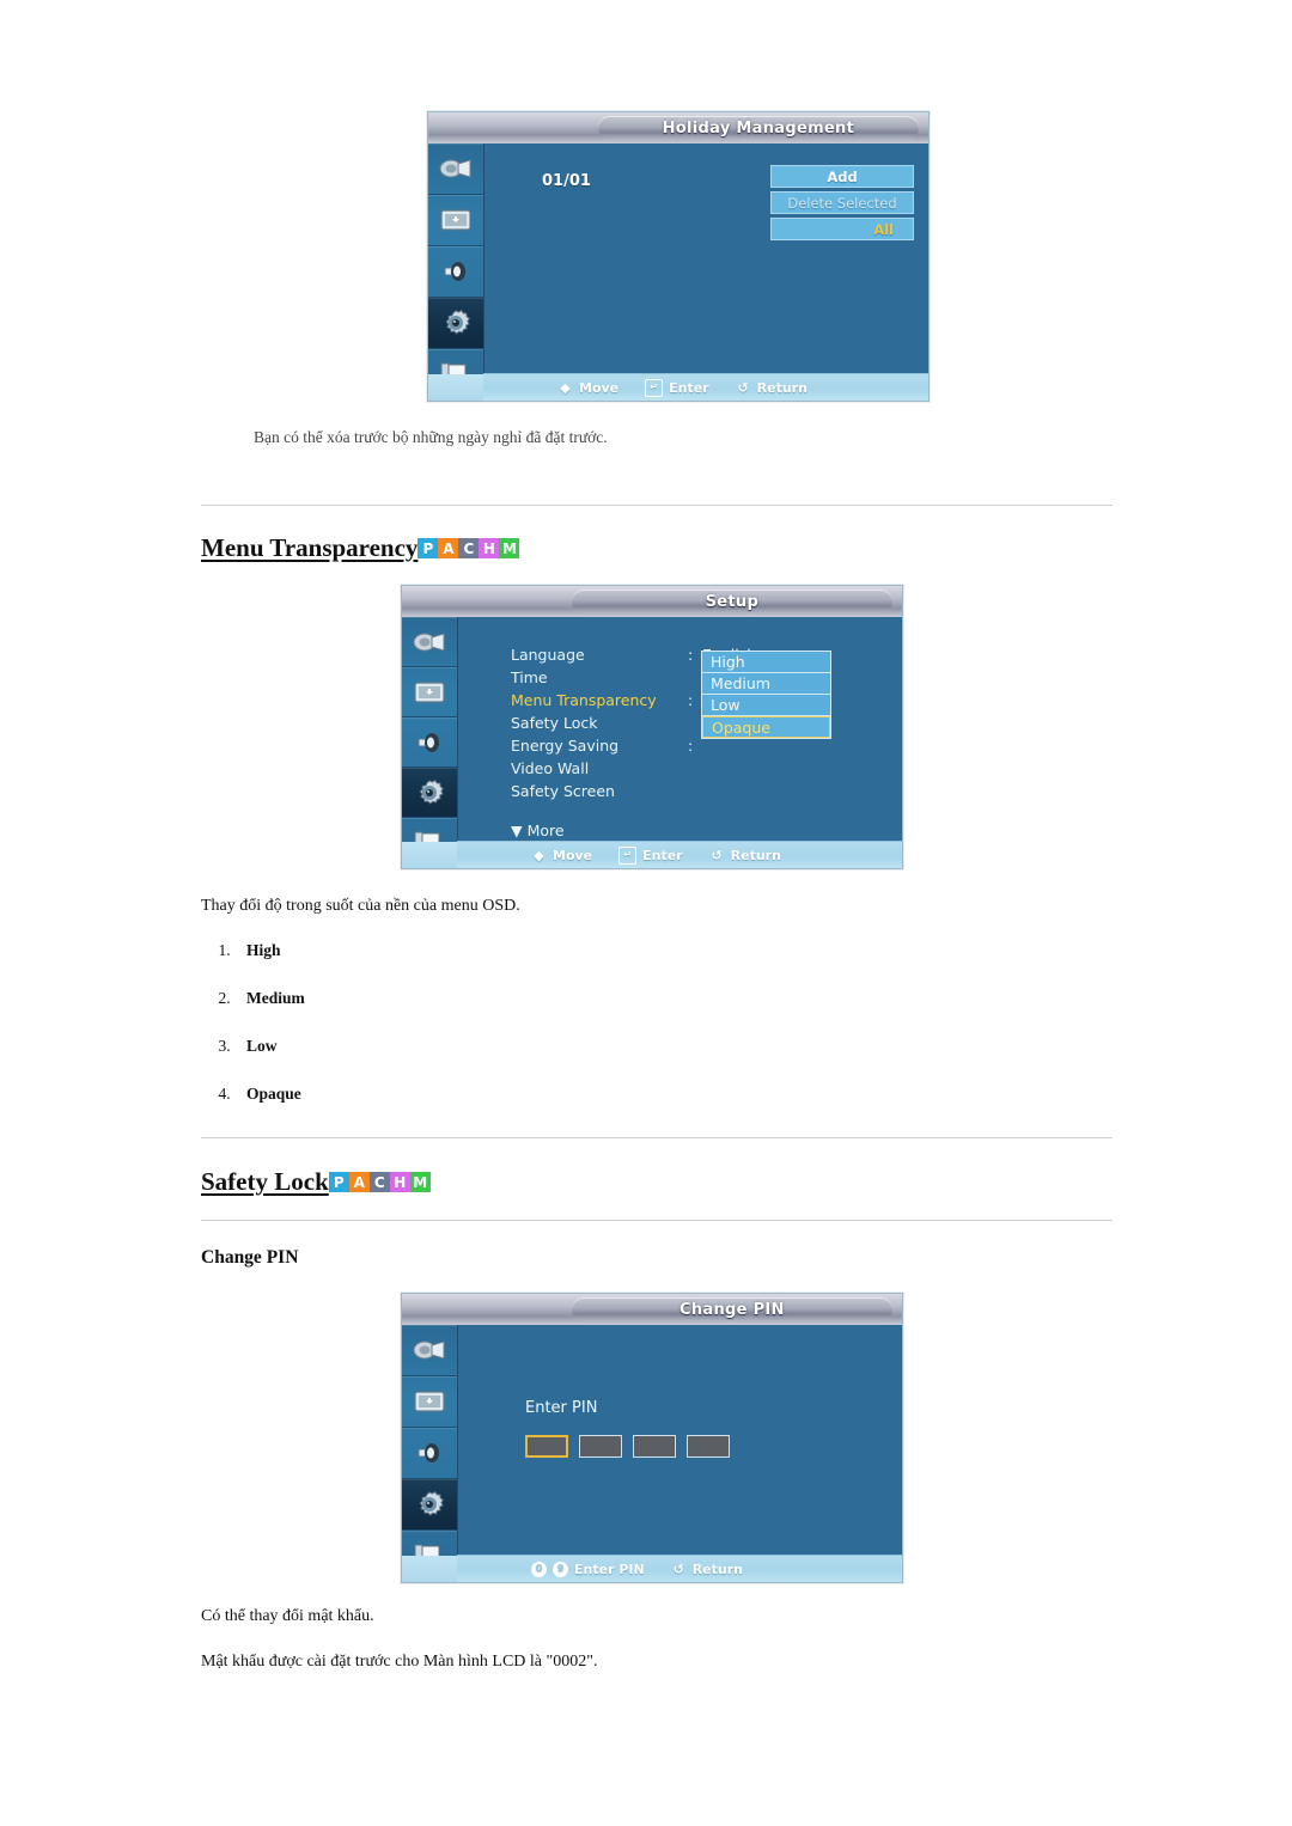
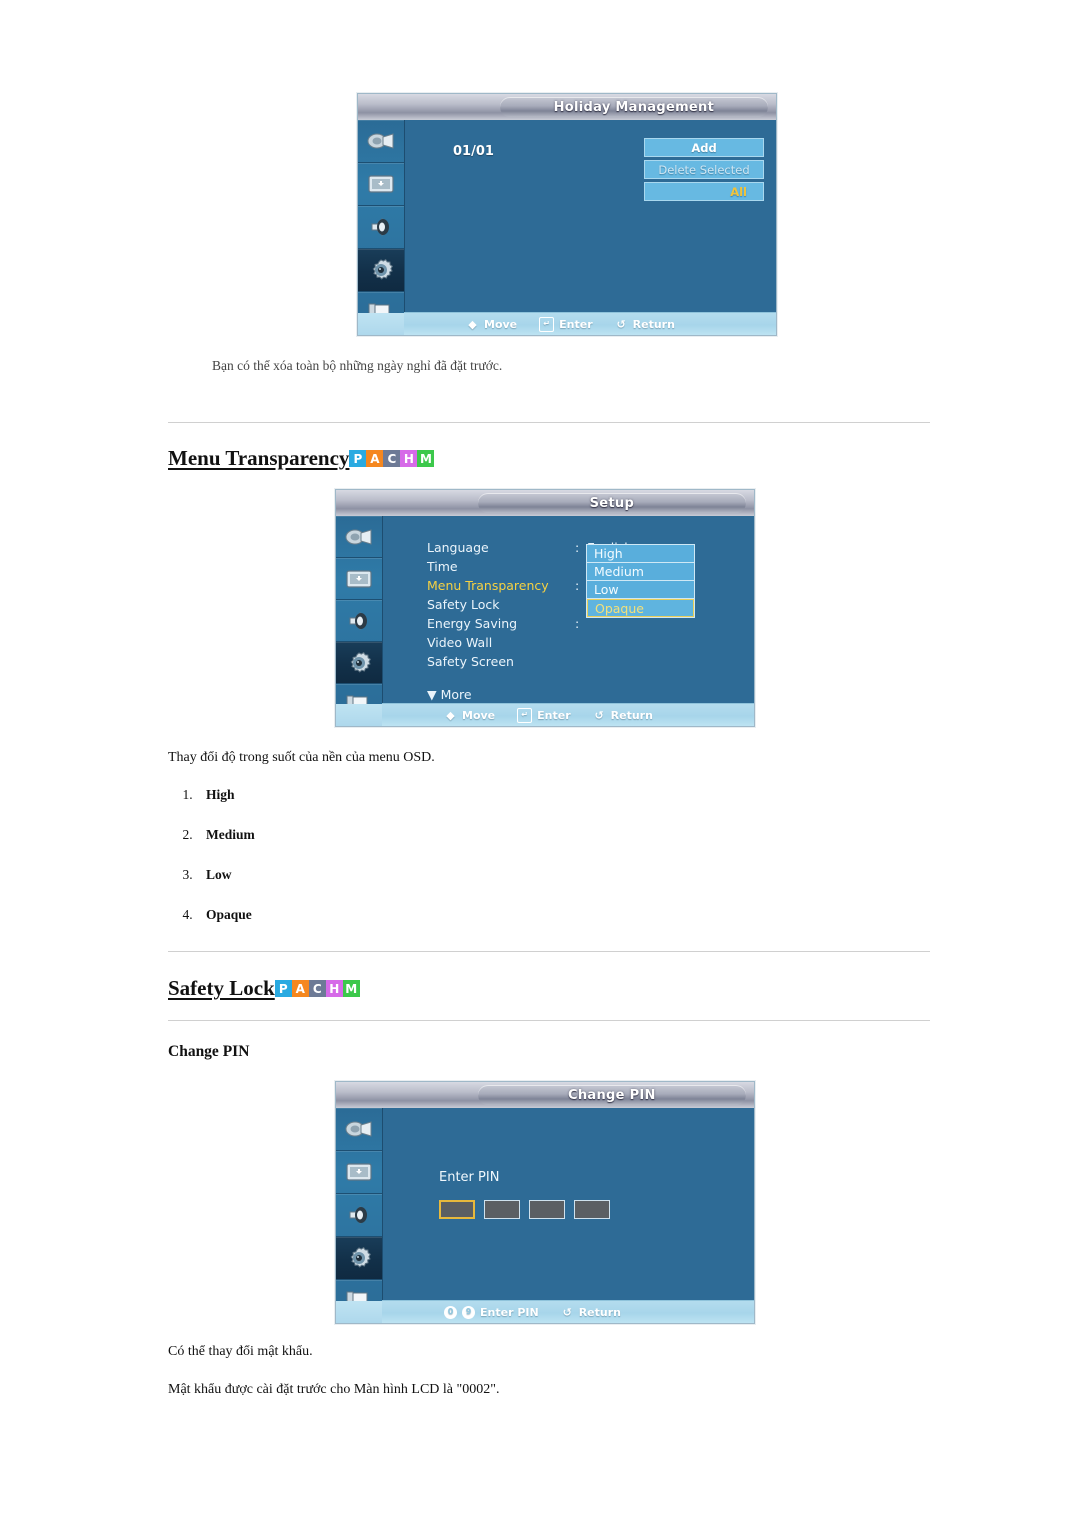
  Holiday Management
  01/01
  Add
  Delete Selected
  All
  ◆
  Move
  ↵
  Enter
  ↺
  Return
- Bạn có thể xóa trước bộ những ngày nghỉ đã đặt trước.
+ Bạn có thể xóa toàn bộ những ngày nghỉ đã đặt trước.
  Menu Transparency
  P
  A
  C
  H
  M
  Setup
  Language
  :
  Time
  Menu Transparency
  :
  Safety Lock
  Energy Saving
  :
  Video Wall
  Safety Screen
  ▼ More
  High
  Medium
  Low
  Opaque
  ◆
  Move
  ↵
  Enter
  ↺
  Return
  Thay đổi độ trong suốt của nền của menu OSD.
  High
  Medium
  Low
  Opaque
  Safety Lock
  P
  A
  C
  H
  M
  Change PIN
  Change PIN
  Enter PIN
  0
  9
  Enter PIN
  ↺
  Return
  Có thể thay đổi mật khẩu.
  Mật khẩu được cài đặt trước cho Màn hình LCD là "0002".
